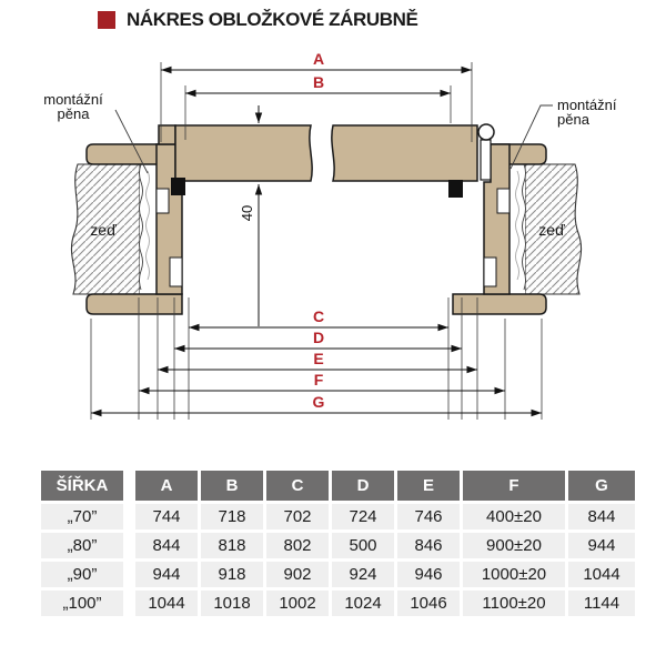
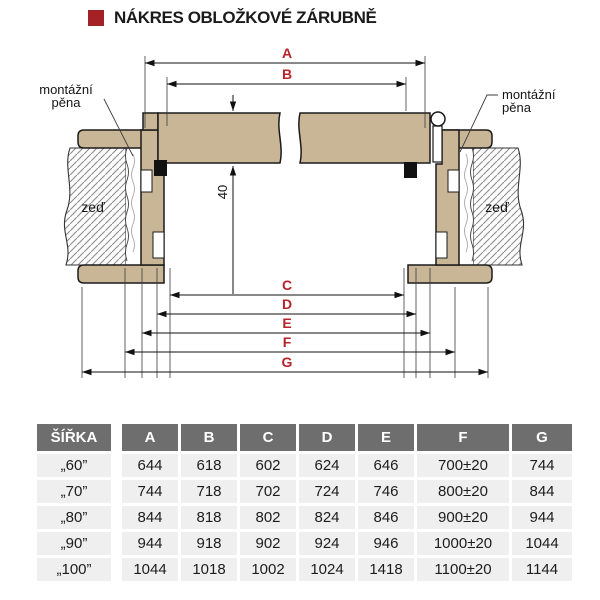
  A
  B
  C
  D
  E
  F
  G
  montážní
  pěna
  montážní
  pěna
  zeď
  zeď
  NÁKRES OBLOŽKOVÉ ZÁRUBNĚ
  ŠÍŘKA	A	B	C	D	E	F	G
+ „60”	644	618	602	624	646	700±20	744
- „70”	744	718	702	724	746	400±20	844
+ „70”	744	718	702	724	746	800±20	844
- „80”	844	818	802	500	846	900±20	944
+ „80”	844	818	802	824	846	900±20	944
  „90”	944	918	902	924	946	1000±20	1044
- „100”	1044	1018	1002	1024	1046	1100±20	1144
+ „100”	1044	1018	1002	1024	1418	1100±20	1144
